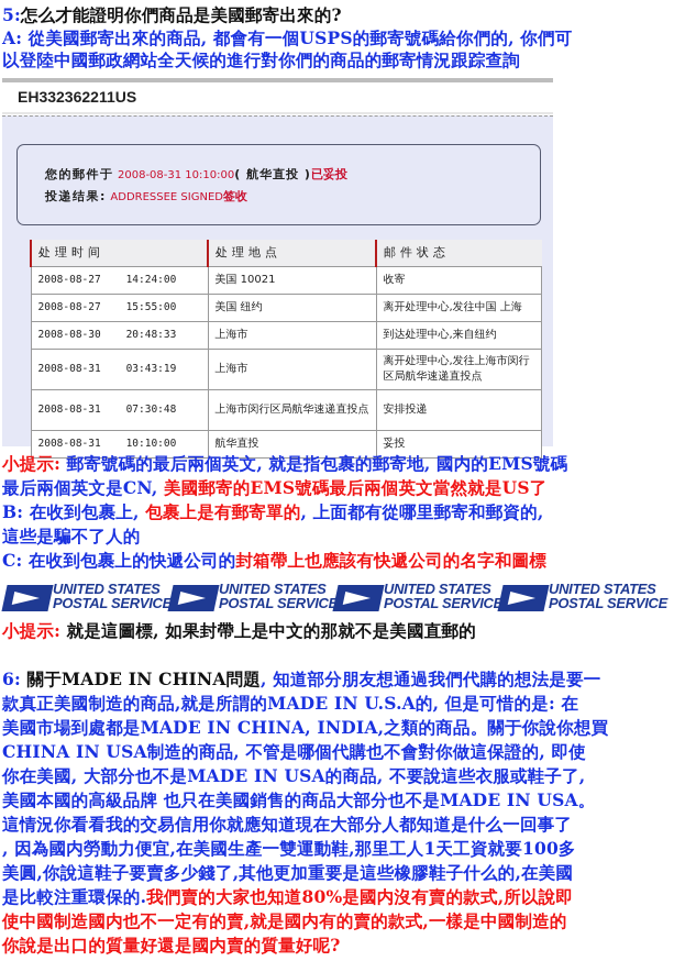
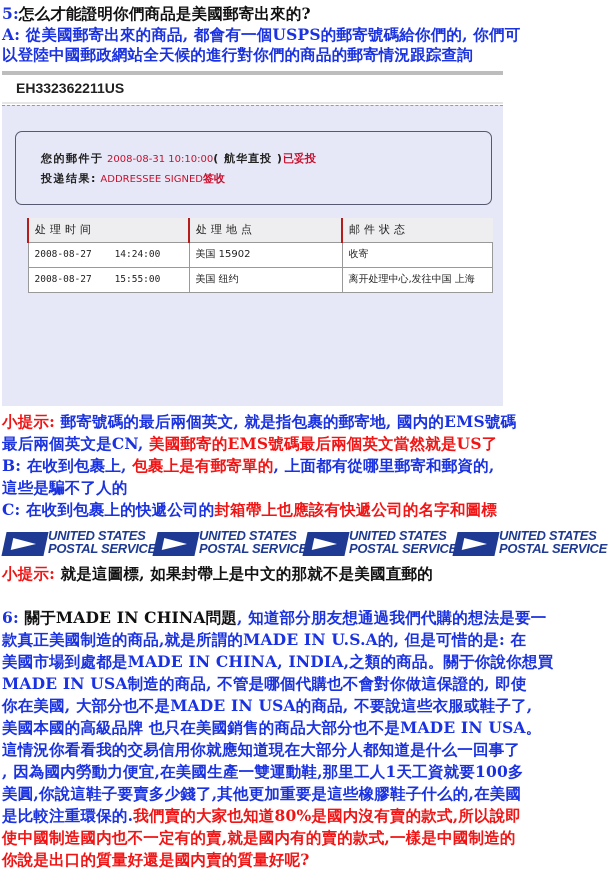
  5:怎么才能證明你們商品是美國郵寄出來的?
  A: 從美國郵寄出來的商品, 都會有一個USPS的郵寄號碼給你們的, 你們可
  以登陸中國郵政網站全天候的進行對你們的商品的郵寄情況跟踪查詢
  EH332362211US
  您的郵件于 2008-08-31 10:10:00( 航华直投 )已妥投
  投递结果: ADDRESSEE SIGNED签收
  处理时间	处理地点	邮件状态
- 2008-08-27 14:24:00	美国 10021	收寄
+ 2008-08-27 14:24:00	美国 15902	收寄
  2008-08-27 15:55:00	美国 纽约	离开处理中心,发往中国 上海
- 2008-08-30 20:48:33	上海市	到达处理中心,来自纽约
- 2008-08-31 03:43:19	上海市	离开处理中心,发往上海市闵行区局航华速递直投点
- 2008-08-31 07:30:48	上海市闵行区局航华速递直投点	安排投递
- 2008-08-31 10:10:00	航华直投	妥投
  小提示: 郵寄號碼的最后兩個英文, 就是指包裹的郵寄地, 國内的EMS號碼
  最后兩個英文是CN, 美國郵寄的EMS號碼最后兩個英文當然就是US了
  B: 在收到包裹上, 包裹上是有郵寄單的, 上面都有從哪里郵寄和郵資的,
  這些是騙不了人的
  C: 在收到包裹上的快遞公司的封箱帶上也應該有快遞公司的名字和圖標
  UNITED STATES
  POSTAL SERVICE
  UNITED STATES
  POSTAL SERVICE
  UNITED STATES
  POSTAL SERVICE
  UNITED STATES
  POSTAL SERVICE
  小提示: 就是這圖標, 如果封帶上是中文的那就不是美國直郵的
  6: 關于MADE IN CHINA問題, 知道部分朋友想通過我們代購的想法是要一
  款真正美國制造的商品,就是所謂的MADE IN U.S.A的, 但是可惜的是: 在
  美國市場到處都是MADE IN CHINA, INDIA,之類的商品。關于你說你想買
- CHINA IN USA制造的商品, 不管是哪個代購也不會對你做這保證的, 即使
+ MADE IN USA制造的商品, 不管是哪個代購也不會對你做這保證的, 即使
  你在美國, 大部分也不是MADE IN USA的商品, 不要說這些衣服或鞋子了,
  美國本國的高級品牌 也只在美國銷售的商品大部分也不是MADE IN USA。
  這情況你看看我的交易信用你就應知道現在大部分人都知道是什么一回事了
  , 因為國内勞動力便宜,在美國生產一雙運動鞋,那里工人1天工資就要100多
  美圓,你說這鞋子要賣多少錢了,其他更加重要是這些橡膠鞋子什么的,在美國
  是比較注重環保的.我們賣的大家也知道80%是國内沒有賣的款式,所以說即
  使中國制造國内也不一定有的賣,就是國内有的賣的款式,一樣是中國制造的
  你說是出口的質量好還是國内賣的質量好呢?
